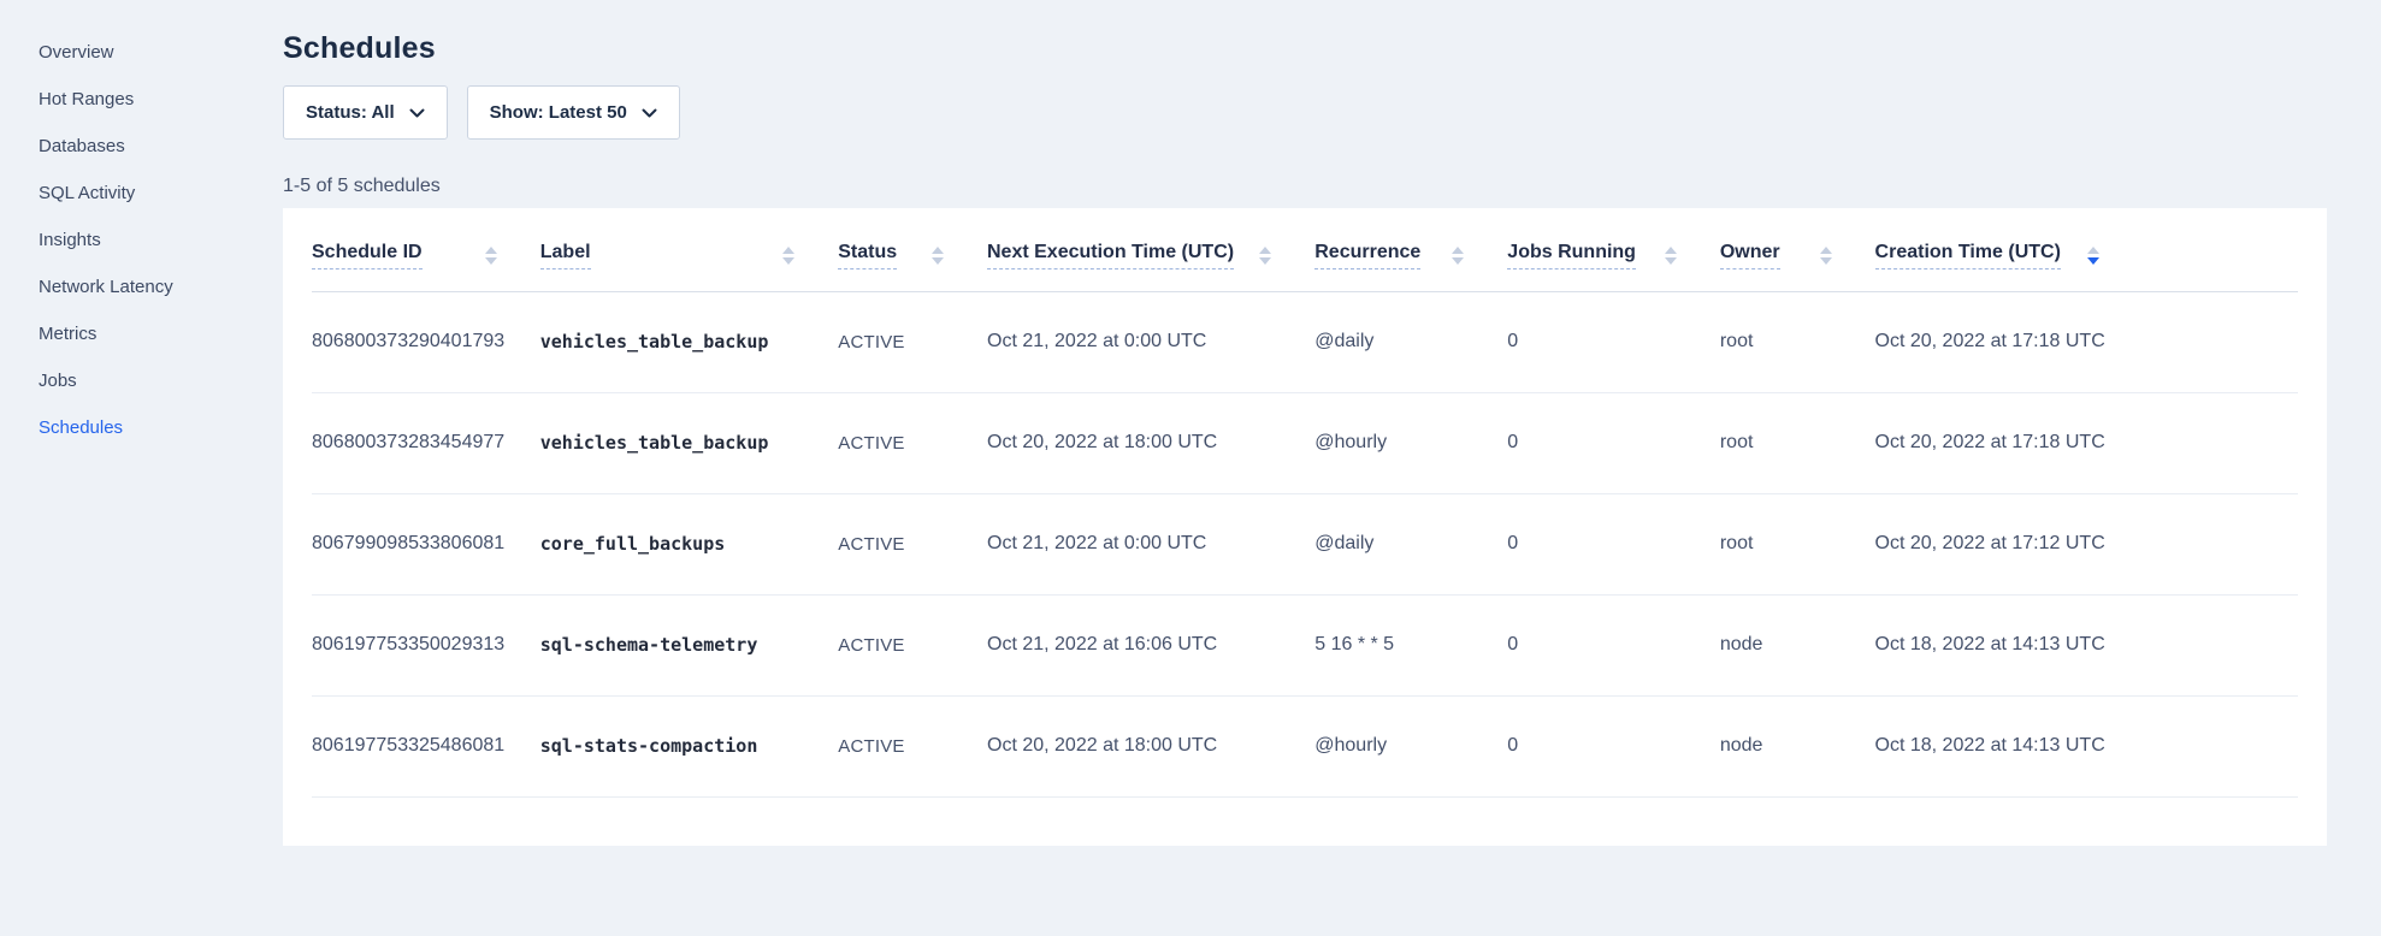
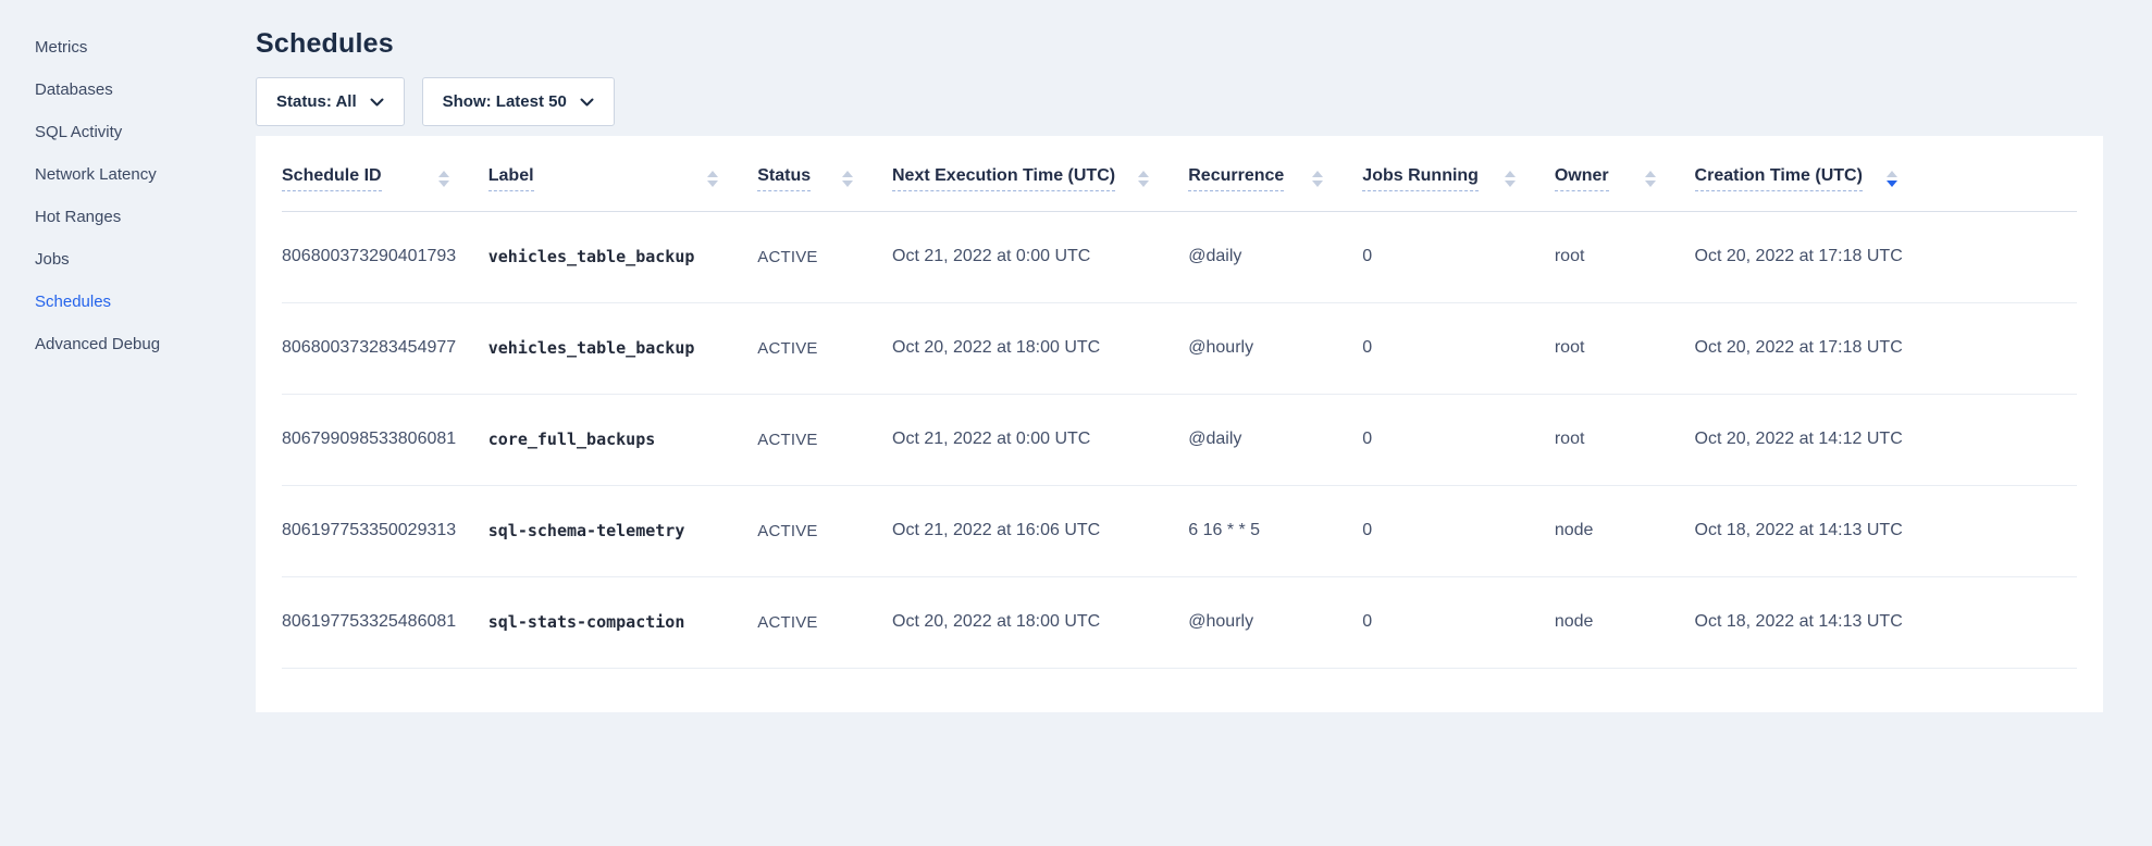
- Overview
- Hot Ranges
+ Metrics
  Databases
  SQL Activity
- Insights
  Network Latency
- Metrics
+ Hot Ranges
  Jobs
  Schedules
+ Advanced Debug
  Schedules
  Status: All
  Show: Latest 50
- 1-5 of 5 schedules
  Schedule ID	Label	Status	Next Execution Time (UTC)	Recurrence	Jobs Running	Owner	Creation Time (UTC)
  806800373290401793	vehicles_table_backup	ACTIVE	Oct 21, 2022 at 0:00 UTC	@daily	0	root	Oct 20, 2022 at 17:18 UTC
  806800373283454977	vehicles_table_backup	ACTIVE	Oct 20, 2022 at 18:00 UTC	@hourly	0	root	Oct 20, 2022 at 17:18 UTC
- 806799098533806081	core_full_backups	ACTIVE	Oct 21, 2022 at 0:00 UTC	@daily	0	root	Oct 20, 2022 at 17:12 UTC
+ 806799098533806081	core_full_backups	ACTIVE	Oct 21, 2022 at 0:00 UTC	@daily	0	root	Oct 20, 2022 at 14:12 UTC
- 806197753350029313	sql-schema-telemetry	ACTIVE	Oct 21, 2022 at 16:06 UTC	5 16 * * 5	0	node	Oct 18, 2022 at 14:13 UTC
+ 806197753350029313	sql-schema-telemetry	ACTIVE	Oct 21, 2022 at 16:06 UTC	6 16 * * 5	0	node	Oct 18, 2022 at 14:13 UTC
  806197753325486081	sql-stats-compaction	ACTIVE	Oct 20, 2022 at 18:00 UTC	@hourly	0	node	Oct 18, 2022 at 14:13 UTC
